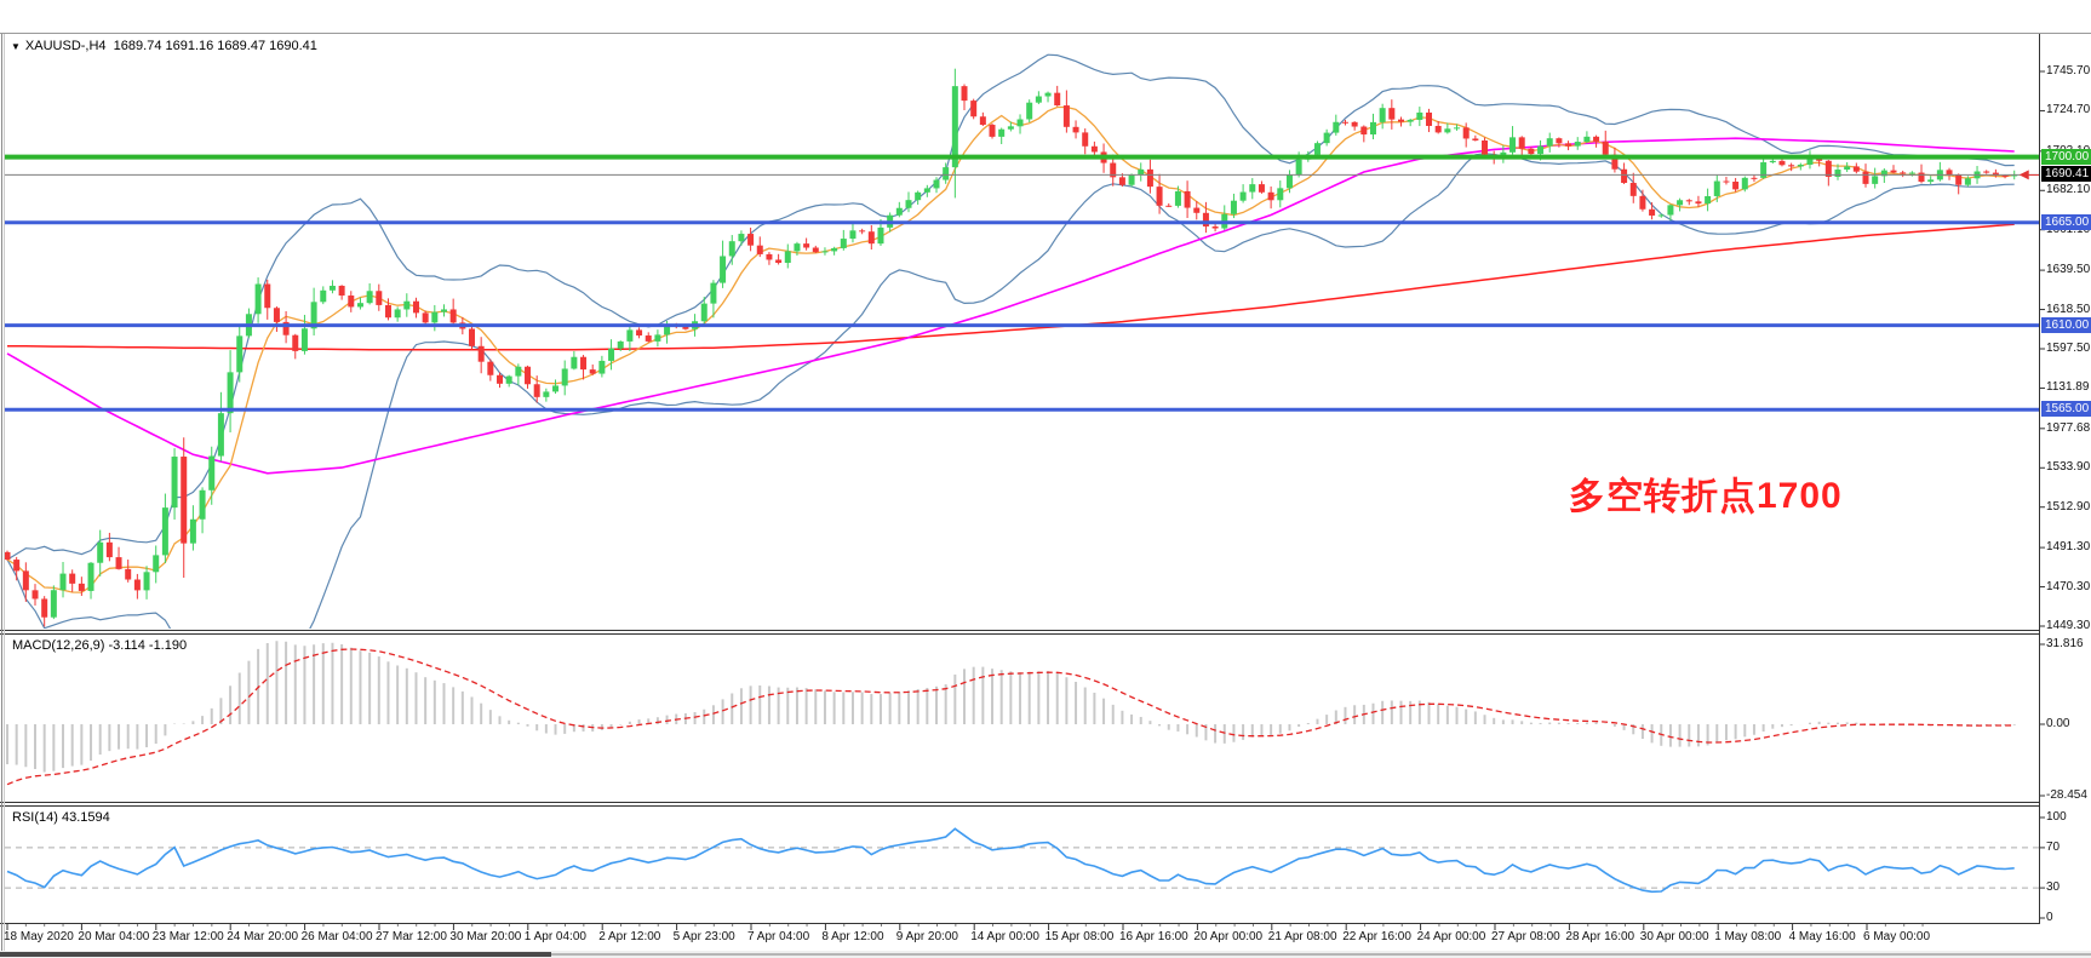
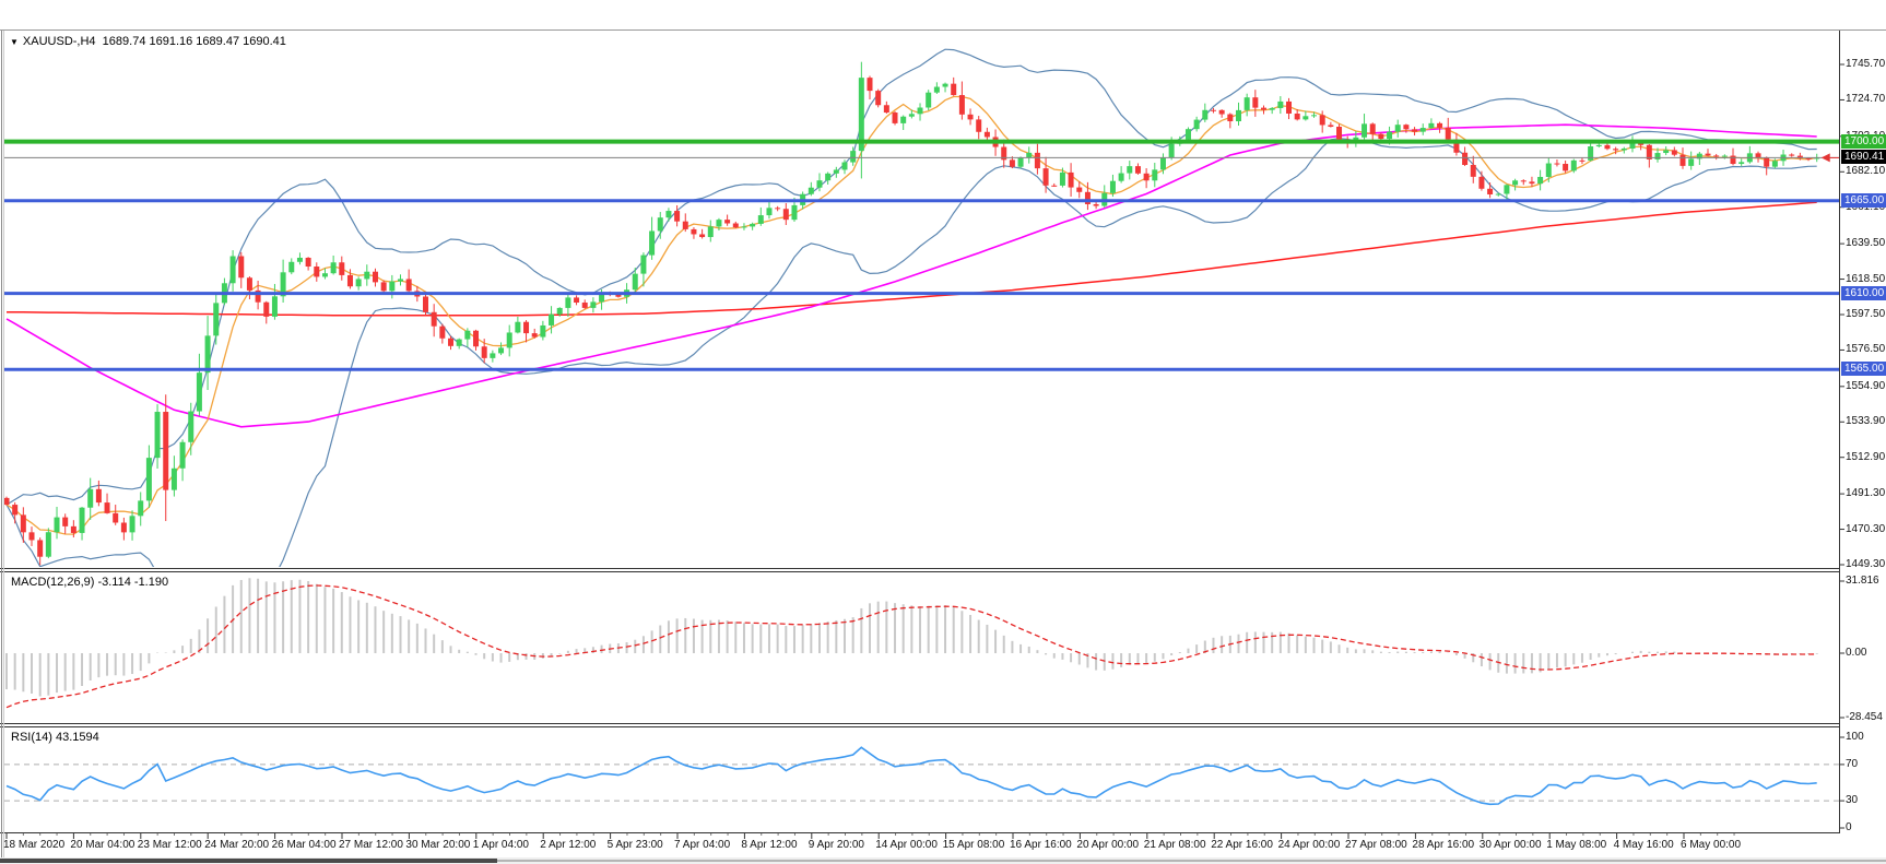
  ▼ XAUUSD-,H4 1689.74 1691.16 1689.47 1690.41
  MACD(12,26,9) -3.114 -1.190
  RSI(14) 43.1594
- 多空转折点1700
  1745.70
  1724.70
  1682.10
  1639.50
  1618.50
  1597.50
- 1131.89
+ 1576.50
- 1977.68
+ 1554.90
  1533.90
  1512.90
  1491.30
  1470.30
  1449.30
  31.816
  0.00
  -28.454
  100
  70
  30
  0
  1700.00
  1690.41
  1665.00
  1610.00
  1565.00
- 18 May 2020
+ 18 Mar 2020
  20 Mar 04:00
  23 Mar 12:00
  24 Mar 20:00
  26 Mar 04:00
  27 Mar 12:00
  30 Mar 20:00
  1 Apr 04:00
  2 Apr 12:00
  5 Apr 23:00
  7 Apr 04:00
  8 Apr 12:00
  9 Apr 20:00
  14 Apr 00:00
  15 Apr 08:00
  16 Apr 16:00
  20 Apr 00:00
  21 Apr 08:00
  22 Apr 16:00
  24 Apr 00:00
  27 Apr 08:00
  28 Apr 16:00
  30 Apr 00:00
  1 May 08:00
  4 May 16:00
  6 May 00:00
